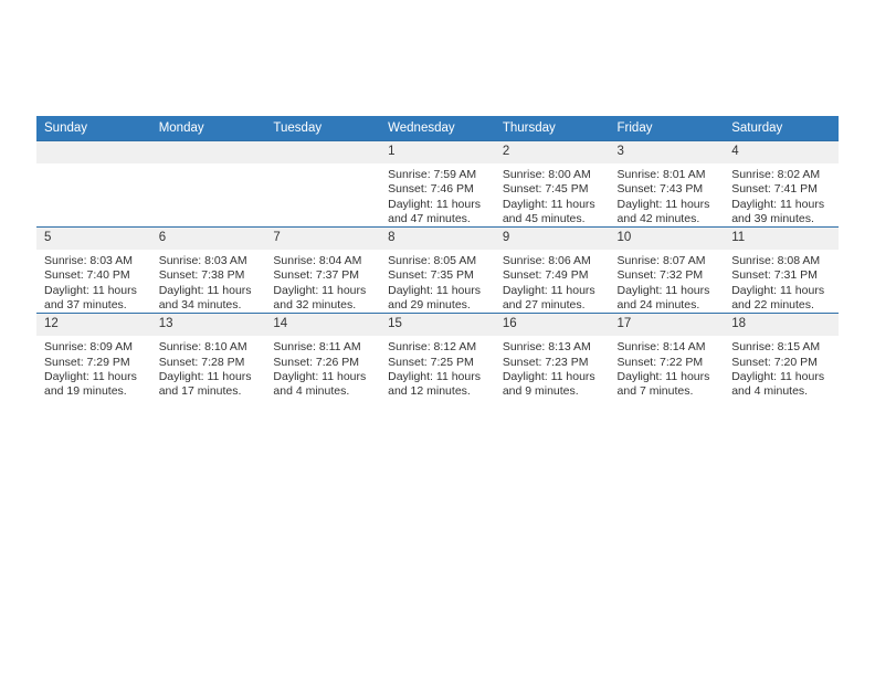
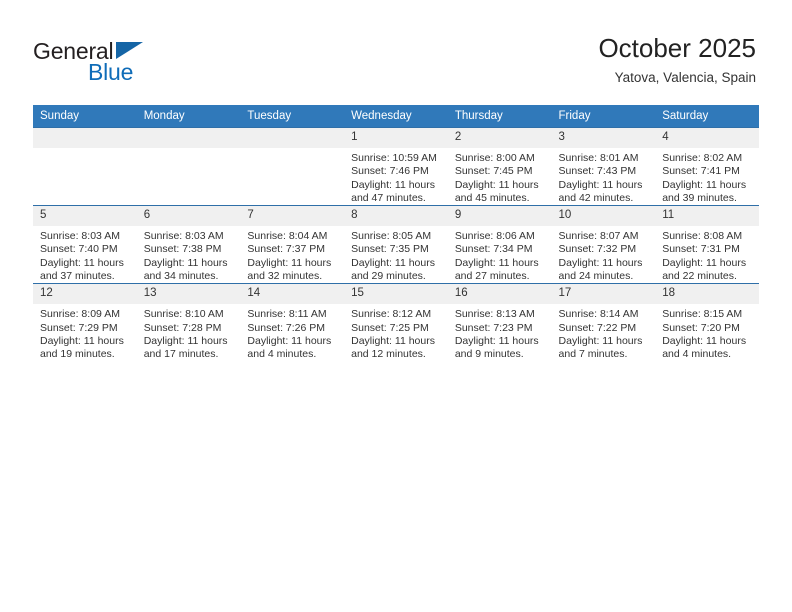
+ General
+ Blue
+ October 2025
+ Yatova, Valencia, Spain
  Sunday	Monday	Tuesday	Wednesday	Thursday	Friday	Saturday
- 			1Sunrise: 7:59 AMSunset: 7:46 PMDaylight: 11 hoursand 47 minutes.	2Sunrise: 8:00 AMSunset: 7:45 PMDaylight: 11 hoursand 45 minutes.	3Sunrise: 8:01 AMSunset: 7:43 PMDaylight: 11 hoursand 42 minutes.	4Sunrise: 8:02 AMSunset: 7:41 PMDaylight: 11 hoursand 39 minutes.
+ 			1Sunrise: 10:59 AMSunset: 7:46 PMDaylight: 11 hoursand 47 minutes.	2Sunrise: 8:00 AMSunset: 7:45 PMDaylight: 11 hoursand 45 minutes.	3Sunrise: 8:01 AMSunset: 7:43 PMDaylight: 11 hoursand 42 minutes.	4Sunrise: 8:02 AMSunset: 7:41 PMDaylight: 11 hoursand 39 minutes.
- 5Sunrise: 8:03 AMSunset: 7:40 PMDaylight: 11 hoursand 37 minutes.	6Sunrise: 8:03 AMSunset: 7:38 PMDaylight: 11 hoursand 34 minutes.	7Sunrise: 8:04 AMSunset: 7:37 PMDaylight: 11 hoursand 32 minutes.	8Sunrise: 8:05 AMSunset: 7:35 PMDaylight: 11 hoursand 29 minutes.	9Sunrise: 8:06 AMSunset: 7:49 PMDaylight: 11 hoursand 27 minutes.	10Sunrise: 8:07 AMSunset: 7:32 PMDaylight: 11 hoursand 24 minutes.	11Sunrise: 8:08 AMSunset: 7:31 PMDaylight: 11 hoursand 22 minutes.
+ 5Sunrise: 8:03 AMSunset: 7:40 PMDaylight: 11 hoursand 37 minutes.	6Sunrise: 8:03 AMSunset: 7:38 PMDaylight: 11 hoursand 34 minutes.	7Sunrise: 8:04 AMSunset: 7:37 PMDaylight: 11 hoursand 32 minutes.	8Sunrise: 8:05 AMSunset: 7:35 PMDaylight: 11 hoursand 29 minutes.	9Sunrise: 8:06 AMSunset: 7:34 PMDaylight: 11 hoursand 27 minutes.	10Sunrise: 8:07 AMSunset: 7:32 PMDaylight: 11 hoursand 24 minutes.	11Sunrise: 8:08 AMSunset: 7:31 PMDaylight: 11 hoursand 22 minutes.
  12Sunrise: 8:09 AMSunset: 7:29 PMDaylight: 11 hoursand 19 minutes.	13Sunrise: 8:10 AMSunset: 7:28 PMDaylight: 11 hoursand 17 minutes.	14Sunrise: 8:11 AMSunset: 7:26 PMDaylight: 11 hoursand 4 minutes.	15Sunrise: 8:12 AMSunset: 7:25 PMDaylight: 11 hoursand 12 minutes.	16Sunrise: 8:13 AMSunset: 7:23 PMDaylight: 11 hoursand 9 minutes.	17Sunrise: 8:14 AMSunset: 7:22 PMDaylight: 11 hoursand 7 minutes.	18Sunrise: 8:15 AMSunset: 7:20 PMDaylight: 11 hoursand 4 minutes.
